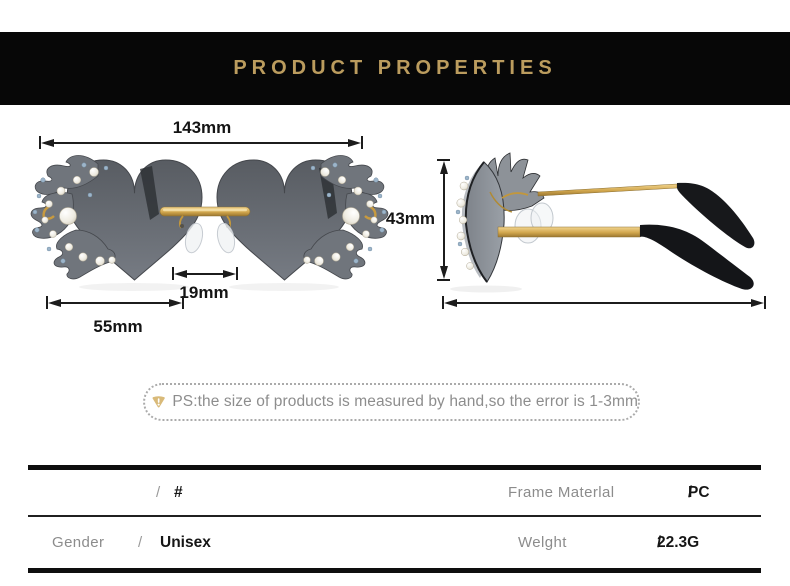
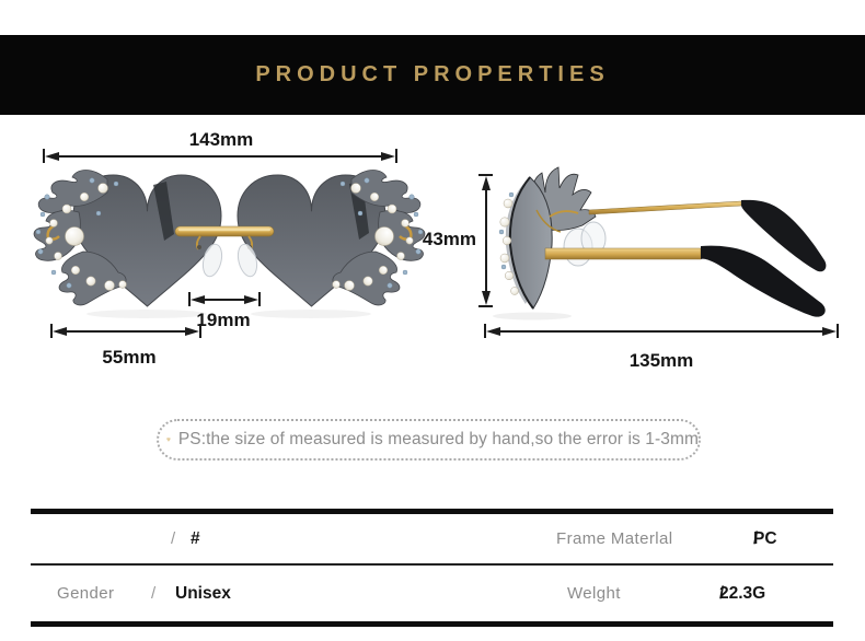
  PRODUCT PROPERTIES
  143mm
  19mm
  55mm
  43mm
+ 135mm
- PS:the size of products is measured by hand,so the error is 1-3mm
+ PS:the size of measured is measured by hand,so the error is 1-3mm
  /
  #
  Frame Materlal
  /
  PC
  Gender
  /
  Unisex
  Welght
  /
  22.3G
